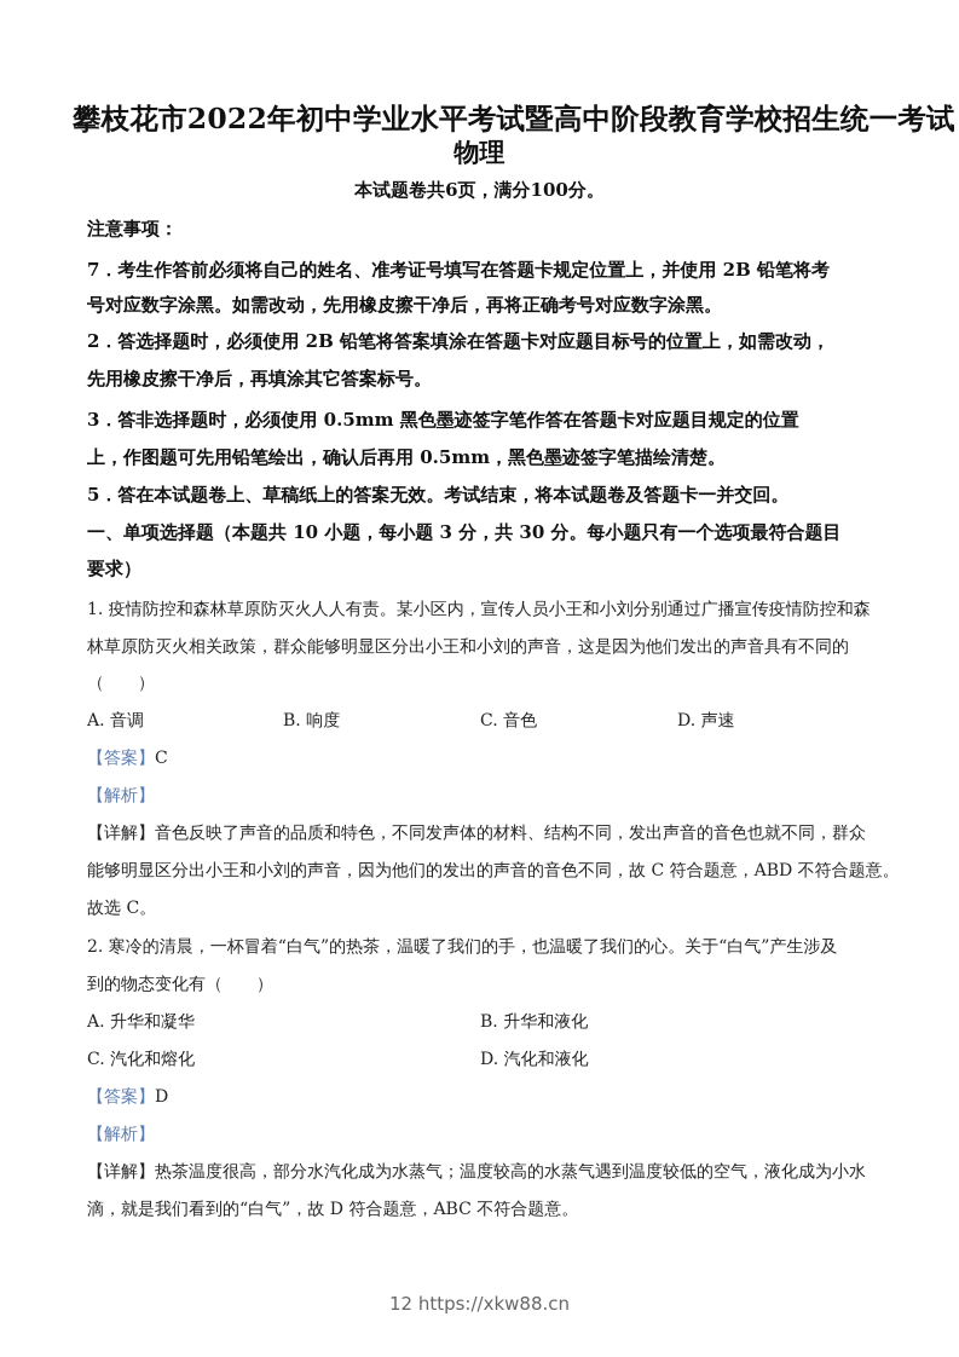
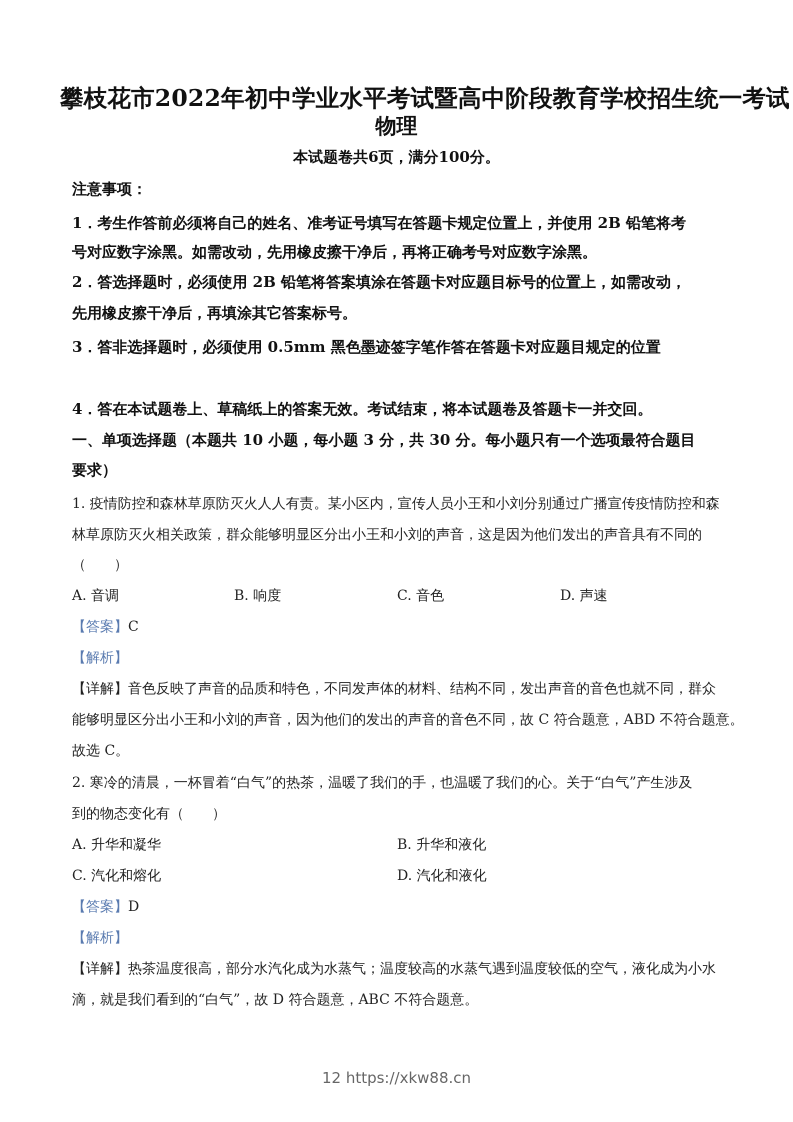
  攀枝花市2022年初中学业水平考试暨高中阶段教育学校招生统一考试
  物理
  本试题卷共6页，满分100分。
  注意事项：
- 7．考生作答前必须将自己的姓名、准考证号填写在答题卡规定位置上，并使用 2B 铅笔将考
+ 1．考生作答前必须将自己的姓名、准考证号填写在答题卡规定位置上，并使用 2B 铅笔将考
  号对应数字涂黑。如需改动，先用橡皮擦干净后，再将正确考号对应数字涂黑。
  2．答选择题时，必须使用 2B 铅笔将答案填涂在答题卡对应题目标号的位置上，如需改动，
  先用橡皮擦干净后，再填涂其它答案标号。
  3．答非选择题时，必须使用 0.5mm 黑色墨迹签字笔作答在答题卡对应题目规定的位置
- 上，作图题可先用铅笔绘出，确认后再用 0.5mm，黑色墨迹签字笔描绘清楚。
- 5．答在本试题卷上、草稿纸上的答案无效。考试结束，将本试题卷及答题卡一并交回。
+ 4．答在本试题卷上、草稿纸上的答案无效。考试结束，将本试题卷及答题卡一并交回。
  一、单项选择题（本题共 10 小题，每小题 3 分，共 30 分。每小题只有一个选项最符合题目
  要求）
  1. 疫情防控和森林草原防灭火人人有责。某小区内，宣传人员小王和小刘分别通过广播宣传疫情防控和森
  林草原防灭火相关政策，群众能够明显区分出小王和小刘的声音，这是因为他们发出的声音具有不同的
  （ ）
  A. 音调
  B. 响度
  C. 音色
  D. 声速
  【答案】C
  【解析】
  【详解】音色反映了声音的品质和特色，不同发声体的材料、结构不同，发出声音的音色也就不同，群众
  能够明显区分出小王和小刘的声音，因为他们的发出的声音的音色不同，故 C 符合题意，ABD 不符合题意。
  故选 C。
  2. 寒冷的清晨，一杯冒着“白气”的热茶，温暖了我们的手，也温暖了我们的心。关于“白气”产生涉及
  到的物态变化有（ ）
  A. 升华和凝华
  B. 升华和液化
  C. 汽化和熔化
  D. 汽化和液化
  【答案】D
  【解析】
  【详解】热茶温度很高，部分水汽化成为水蒸气；温度较高的水蒸气遇到温度较低的空气，液化成为小水
  滴，就是我们看到的“白气”，故 D 符合题意，ABC 不符合题意。
  12 https://xkw88.cn
